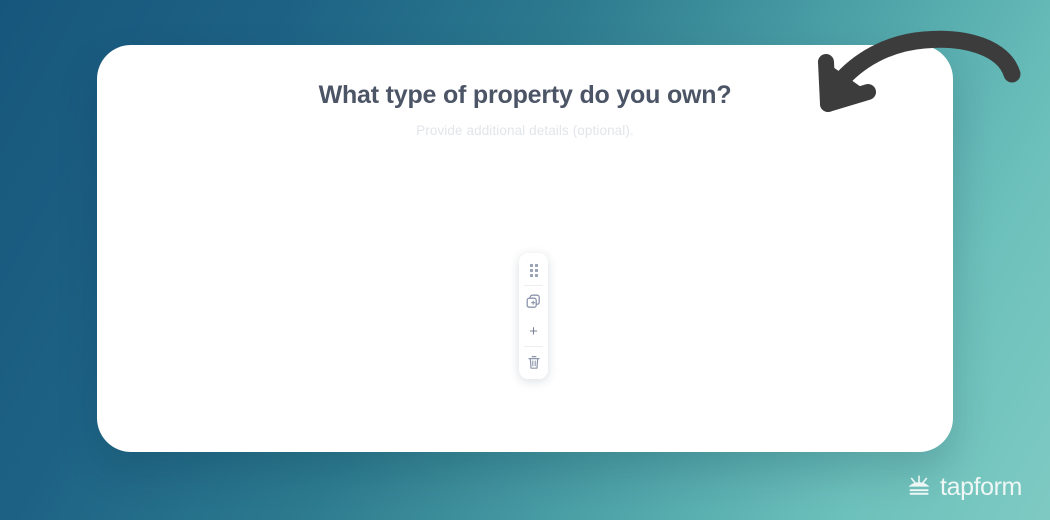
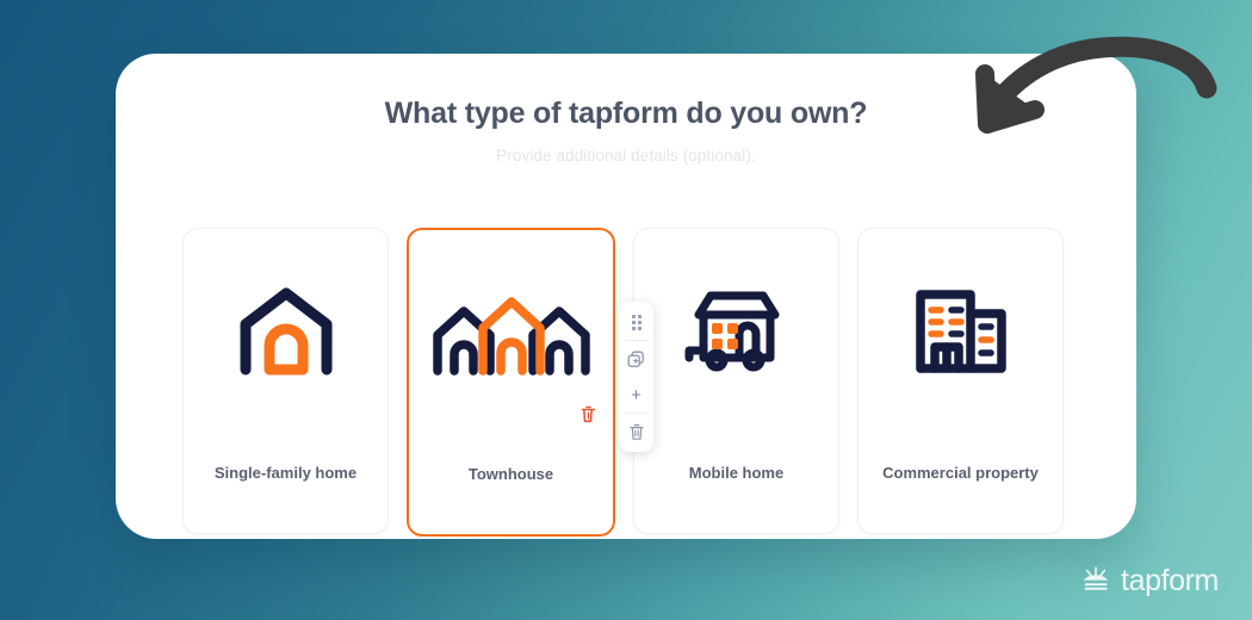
- What type of property do you own?
+ What type of tapform do you own?
  Provide additional details (optional).
+ Single-family home
+ Townhouse
+ Mobile home
+ Commercial property
  +
  tapform
